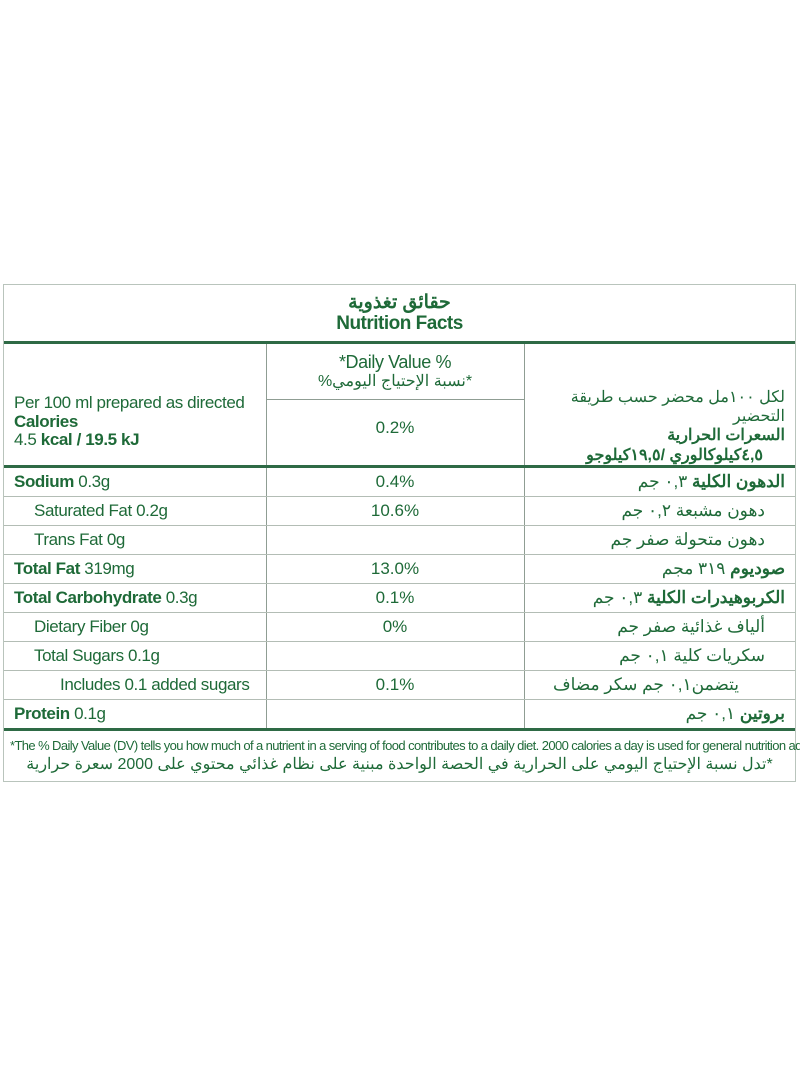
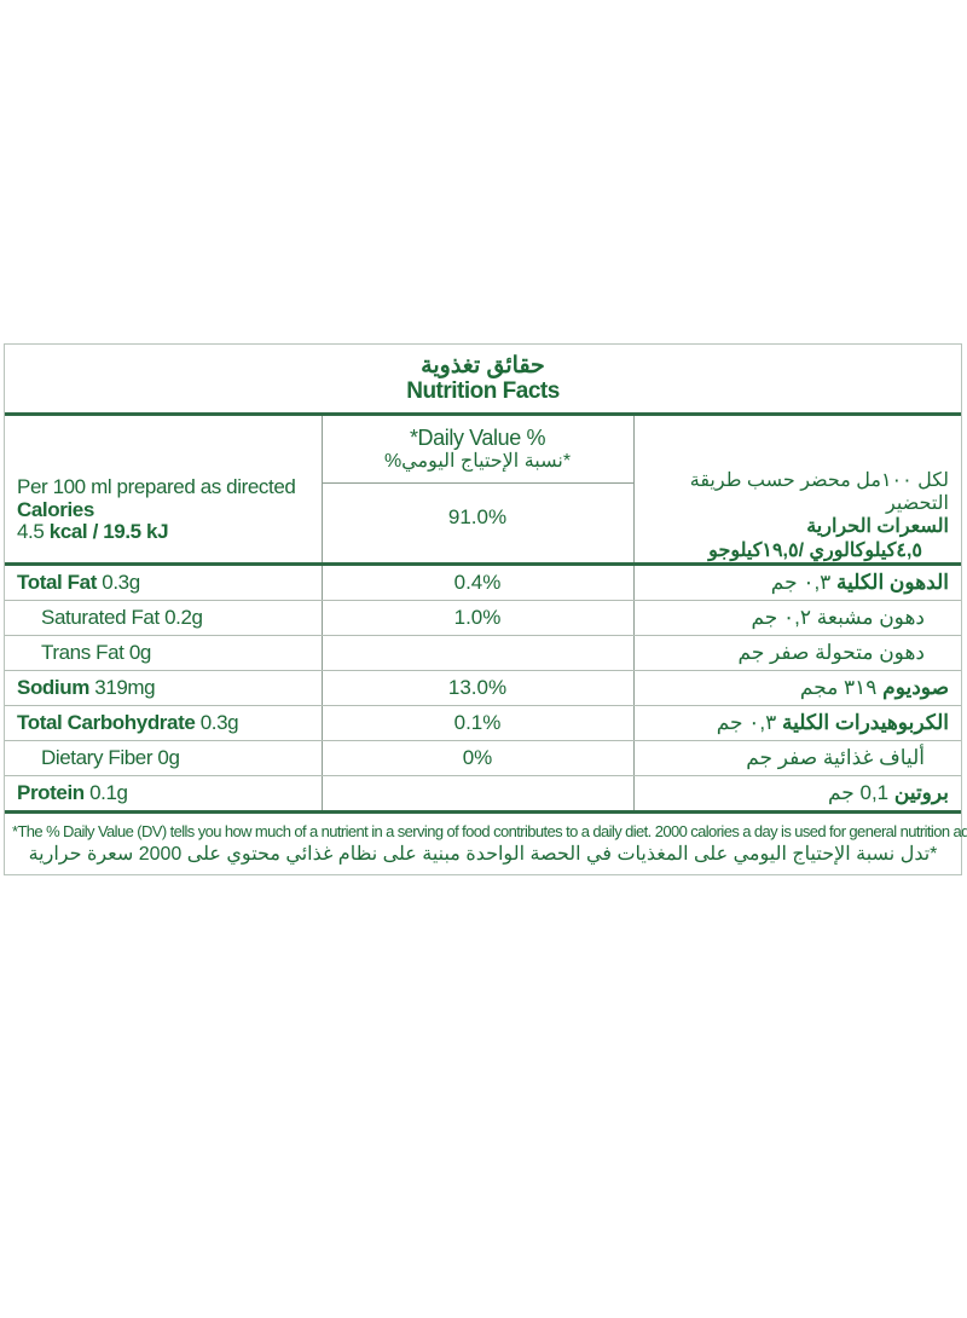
  حقائق تغذوية
  Nutrition Facts
- Per 100 ml prepared as directed Calories 4.5 kcal / 19.5 kJ	*Daily Value % *نسبة الإحتياج اليومي% 0.2%	لكل ١٠٠مل محضر حسب طريقة التحضير السعرات الحرارية ٤,٥كيلوكالوري /١٩,٥كيلوجو
+ Per 100 ml prepared as directed Calories 4.5 kcal / 19.5 kJ	*Daily Value % *نسبة الإحتياج اليومي% 91.0%	لكل ١٠٠مل محضر حسب طريقة التحضير السعرات الحرارية ٤,٥كيلوكالوري /١٩,٥كيلوجو
- Sodium 0.3g	0.4%	الدهون الكلية ٠,٣ جم
+ Total Fat 0.3g	0.4%	الدهون الكلية ٠,٣ جم
- Saturated Fat 0.2g	10.6%	دهون مشبعة ٠,٢ جم
+ Saturated Fat 0.2g	1.0%	دهون مشبعة ٠,٢ جم
  Trans Fat 0g		دهون متحولة صفر جم
- Total Fat 319mg	13.0%	صوديوم ٣١٩ مجم
+ Sodium 319mg	13.0%	صوديوم ٣١٩ مجم
  Total Carbohydrate 0.3g	0.1%	الكربوهيدرات الكلية ٠,٣ جم
  Dietary Fiber 0g	0%	ألياف غذائية صفر جم
- Total Sugars 0.1g		سكريات كلية ٠,١ جم
- Includes 0.1 added sugars	0.1%	يتضمن٠,١ جم سكر مضاف
- Protein 0.1g		بروتين ٠,١ جم
+ Protein 0.1g		بروتين 0,1 جم
  *The % Daily Value (DV) tells you how much of a nutrient in a serving of food contributes to a daily diet. 2000 calories a day is used for general nutrition ad
- *تدل نسبة الإحتياج اليومي على الحرارية في الحصة الواحدة مبنية على نظام غذائي محتوي على 2000 سعرة حرارية
+ *تدل نسبة الإحتياج اليومي على المغذيات في الحصة الواحدة مبنية على نظام غذائي محتوي على 2000 سعرة حرارية
